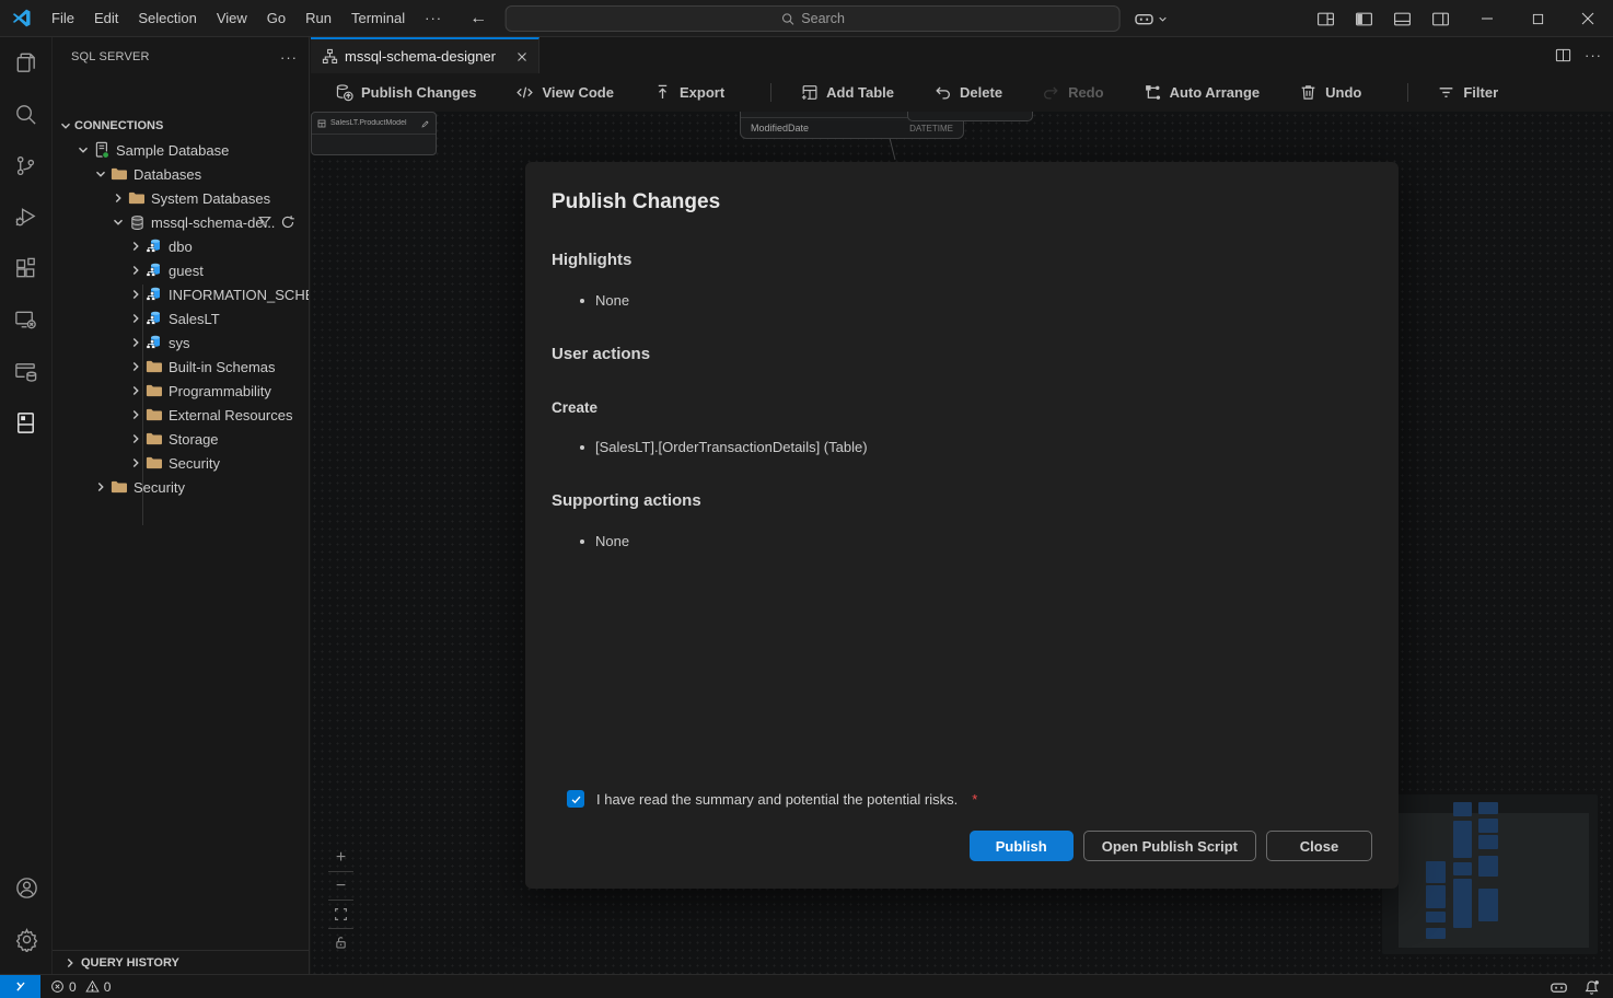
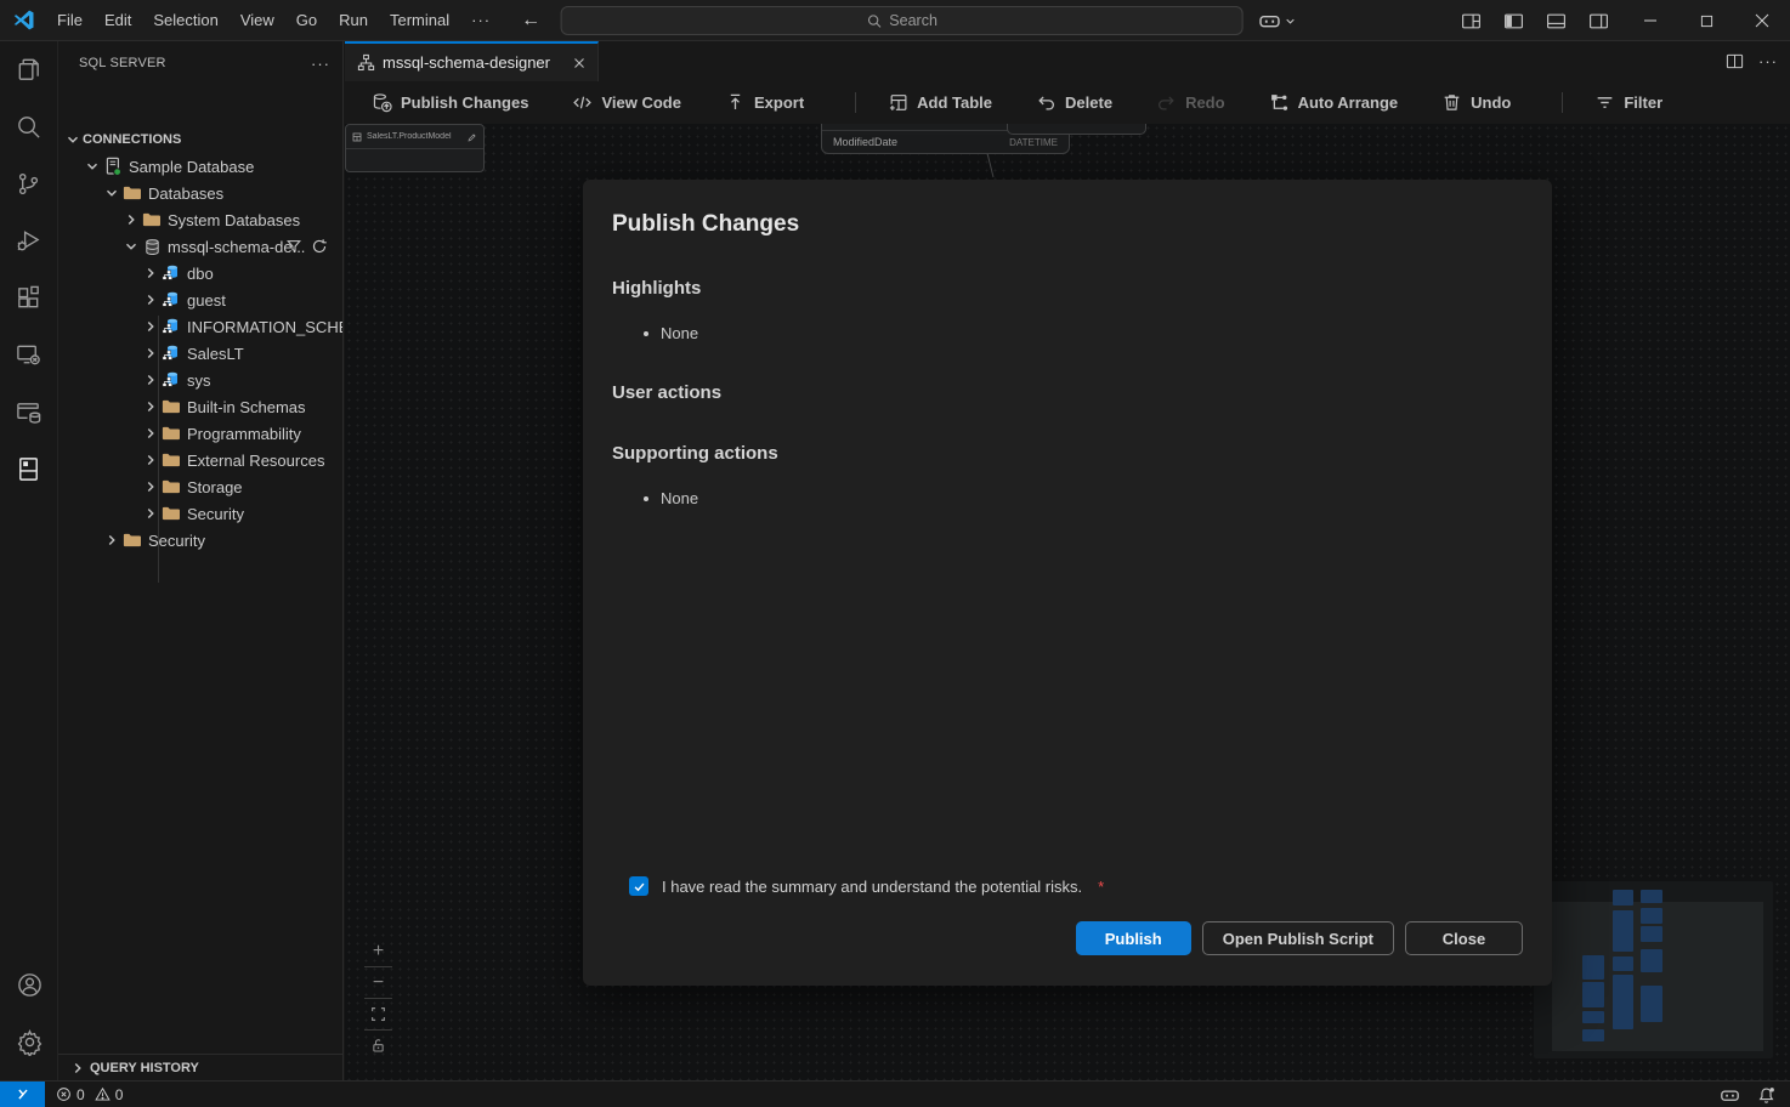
  File
  Edit
  Selection
  View
  Go
  Run
  Terminal
  ···
  ←
  Search
  SQL SERVER
  ···
  CONNECTIONS
  Sample Database
  Databases
  System Databases
  mssql-schema-de...
  dbo
  guest
  INFORMATION_SCH
  SalesLT
  sys
  Built-in Schemas
  Programmability
  External Resources
  Storage
  Security
  Security
  QUERY HISTORY
  mssql-schema-designer
  ···
  Publish Changes
  View Code
  Export
  Add Table
  Delete
  Redo
  Auto Arrange
  Undo
  Filter
  ModifiedDate
  DATETIME
  +
  −
  Publish Changes
  Highlights
  None
  User actions
- Create
- [SalesLT].[OrderTransactionDetails] (Table)
  Supporting actions
  None
- I have read the summary and potential the potential risks.
+ I have read the summary and understand the potential risks.
  *
  Publish
  Open Publish Script
  Close
  0
  0
